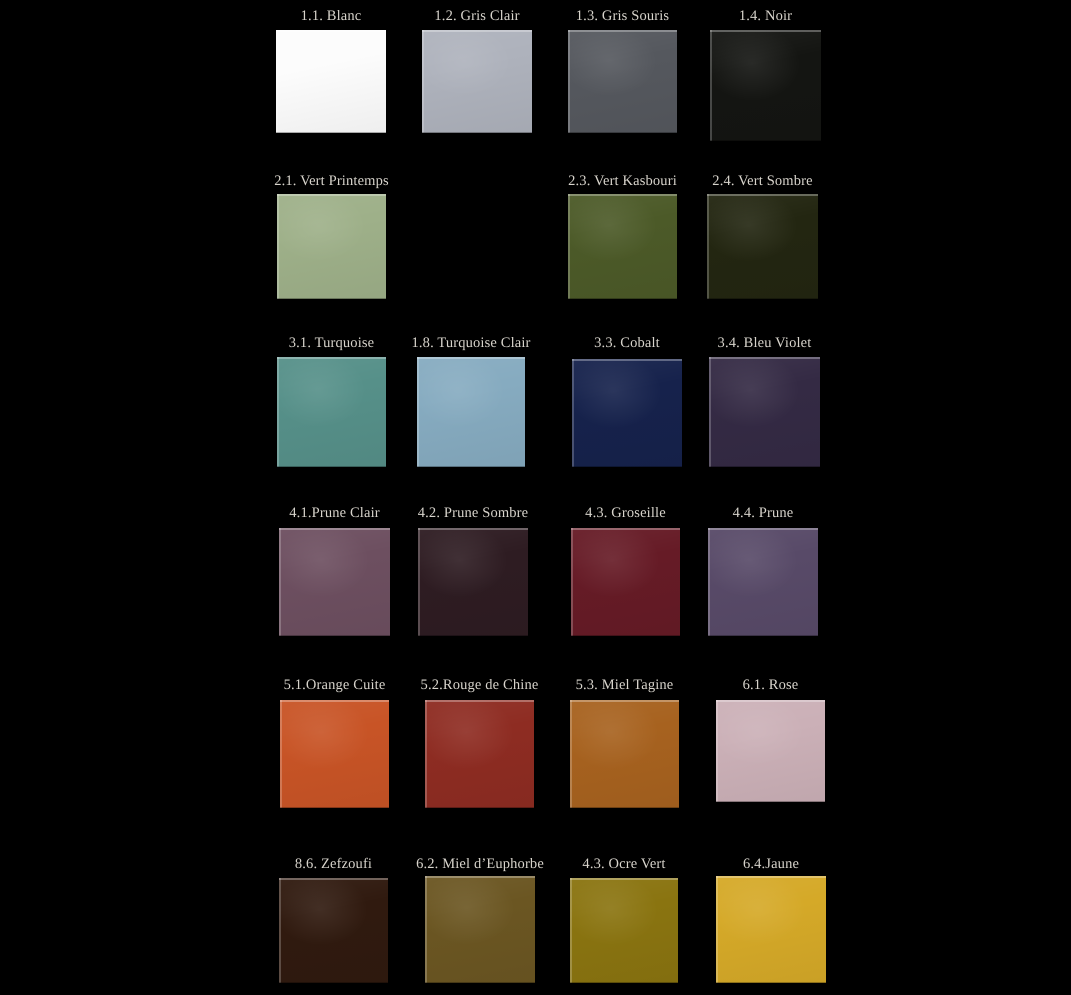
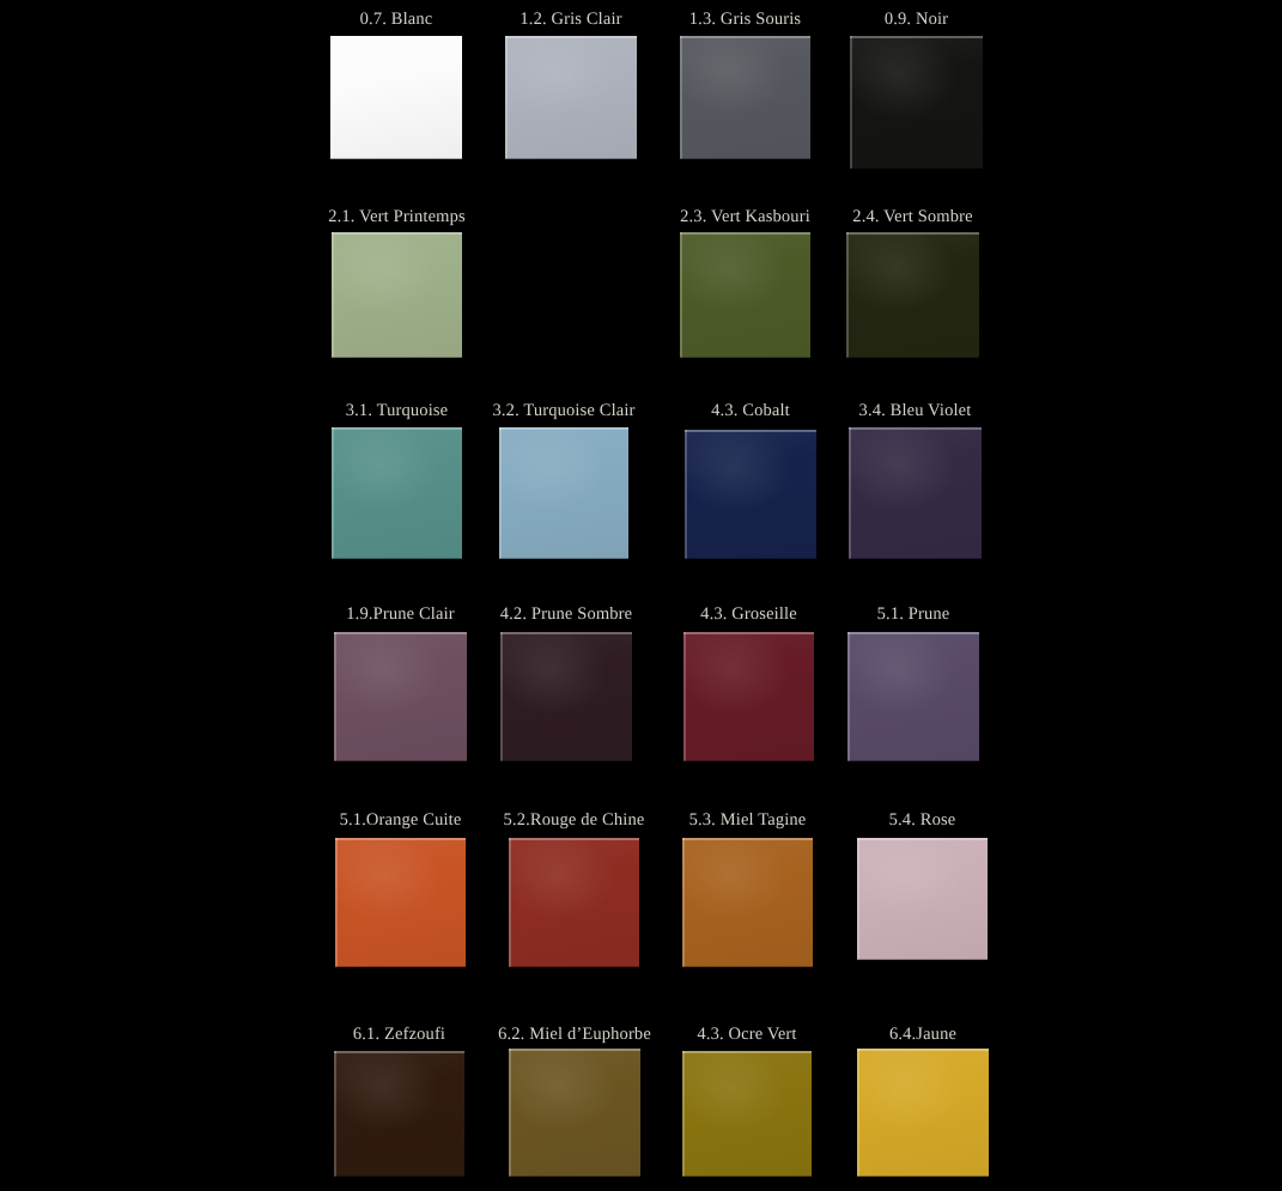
- 1.1. Blanc
+ 0.7. Blanc
  1.2. Gris Clair
  1.3. Gris Souris
- 1.4. Noir
+ 0.9. Noir
  2.1. Vert Printemps
  2.3. Vert Kasbouri
  2.4. Vert Sombre
  3.1. Turquoise
- 1.8. Turquoise Clair
+ 3.2. Turquoise Clair
- 3.3. Cobalt
+ 4.3. Cobalt
  3.4. Bleu Violet
- 4.1.Prune Clair
+ 1.9.Prune Clair
  4.2. Prune Sombre
  4.3. Groseille
- 4.4. Prune
+ 5.1. Prune
  5.1.Orange Cuite
  5.2.Rouge de Chine
  5.3. Miel Tagine
- 6.1. Rose
+ 5.4. Rose
- 8.6. Zefzoufi
+ 6.1. Zefzoufi
  6.2. Miel d’Euphorbe
  4.3. Ocre Vert
  6.4.Jaune
